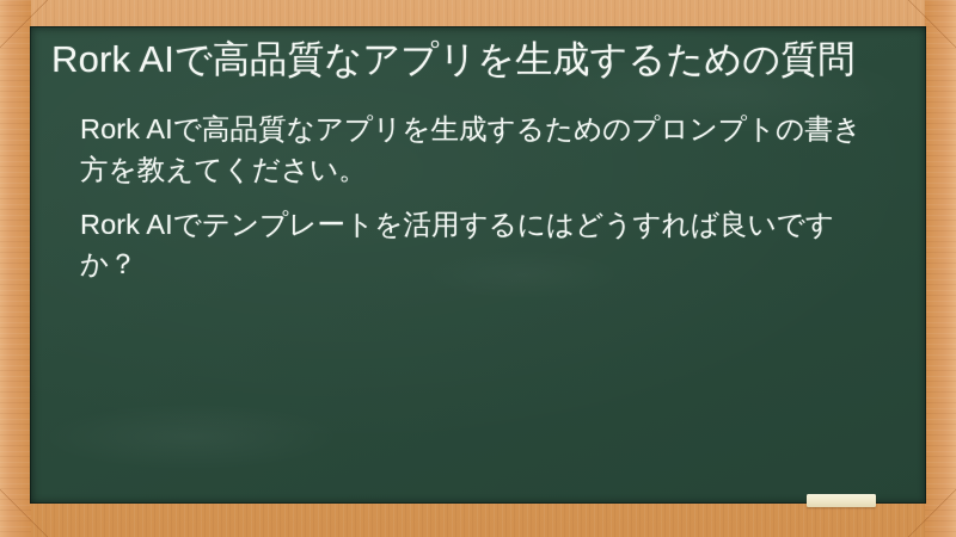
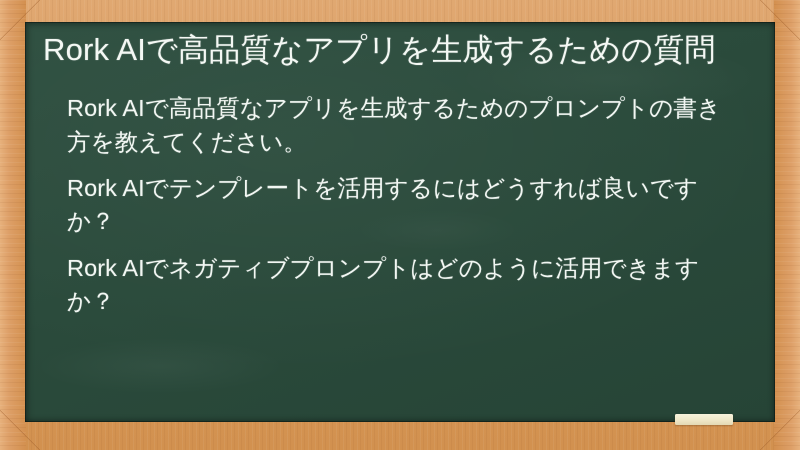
  Rork AIで高品質なアプリを生成するための質問
  Rork AIで高品質なアプリを生成するためのプロンプトの書き方を教えてください。
  Rork AIでテンプレートを活用するにはどうすれば良いですか？
+ Rork AIでネガティブプロンプトはどのように活用できますか？
